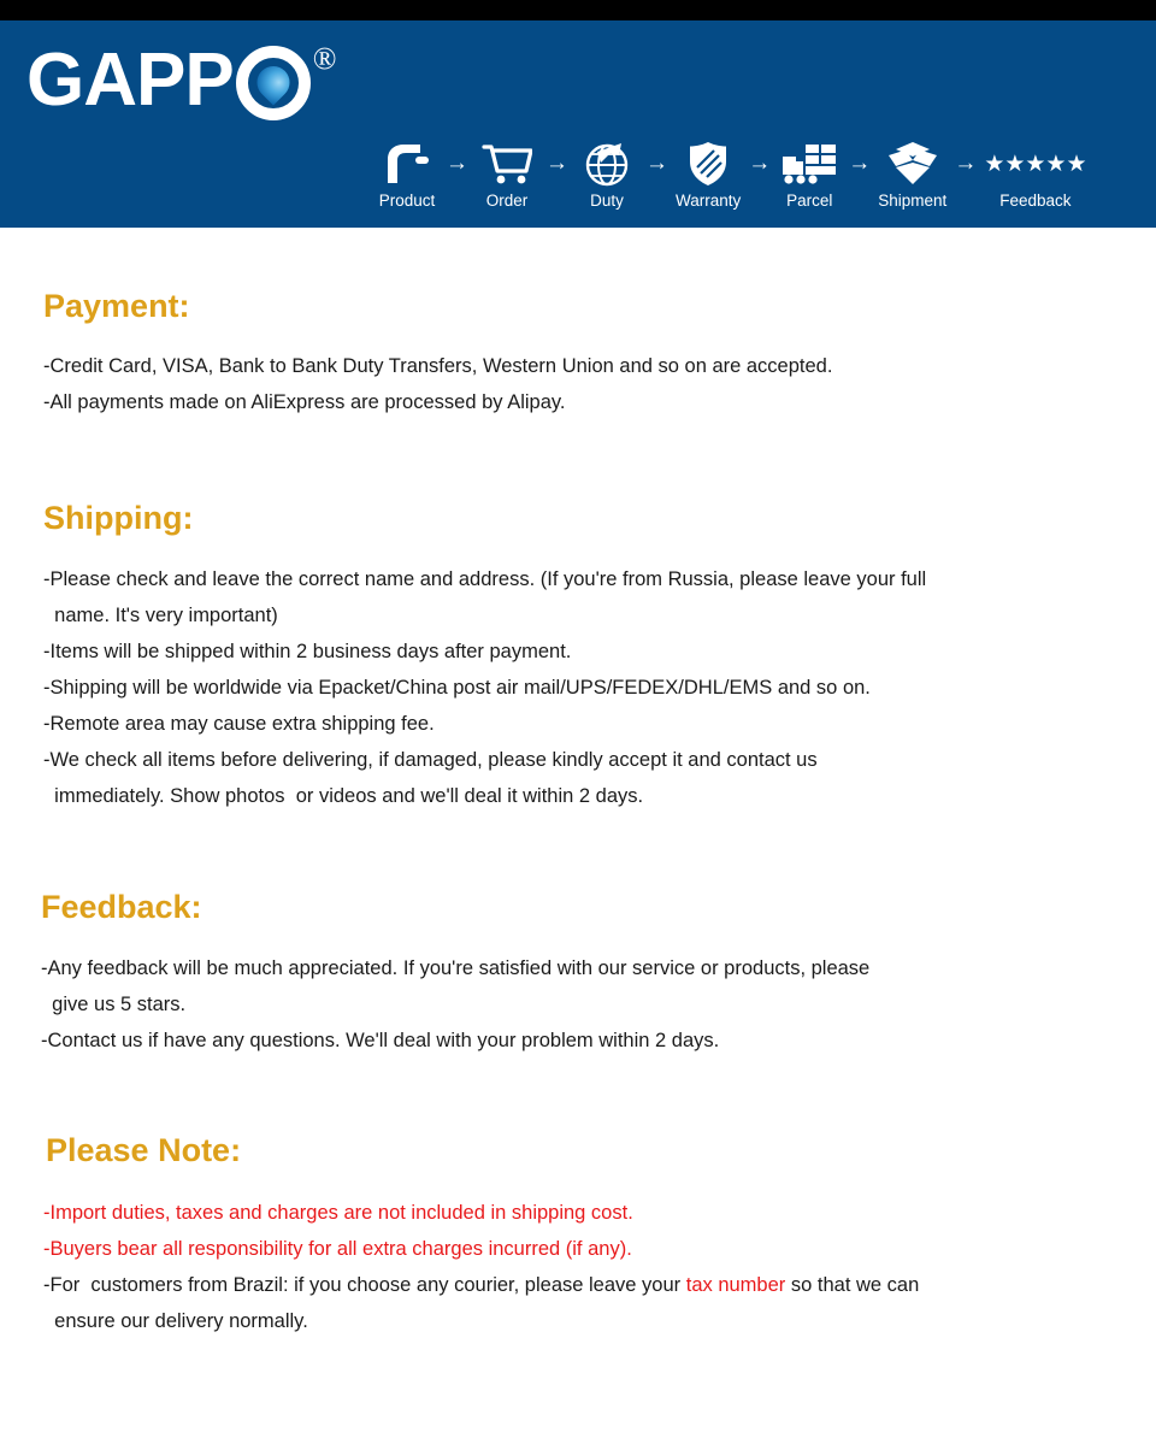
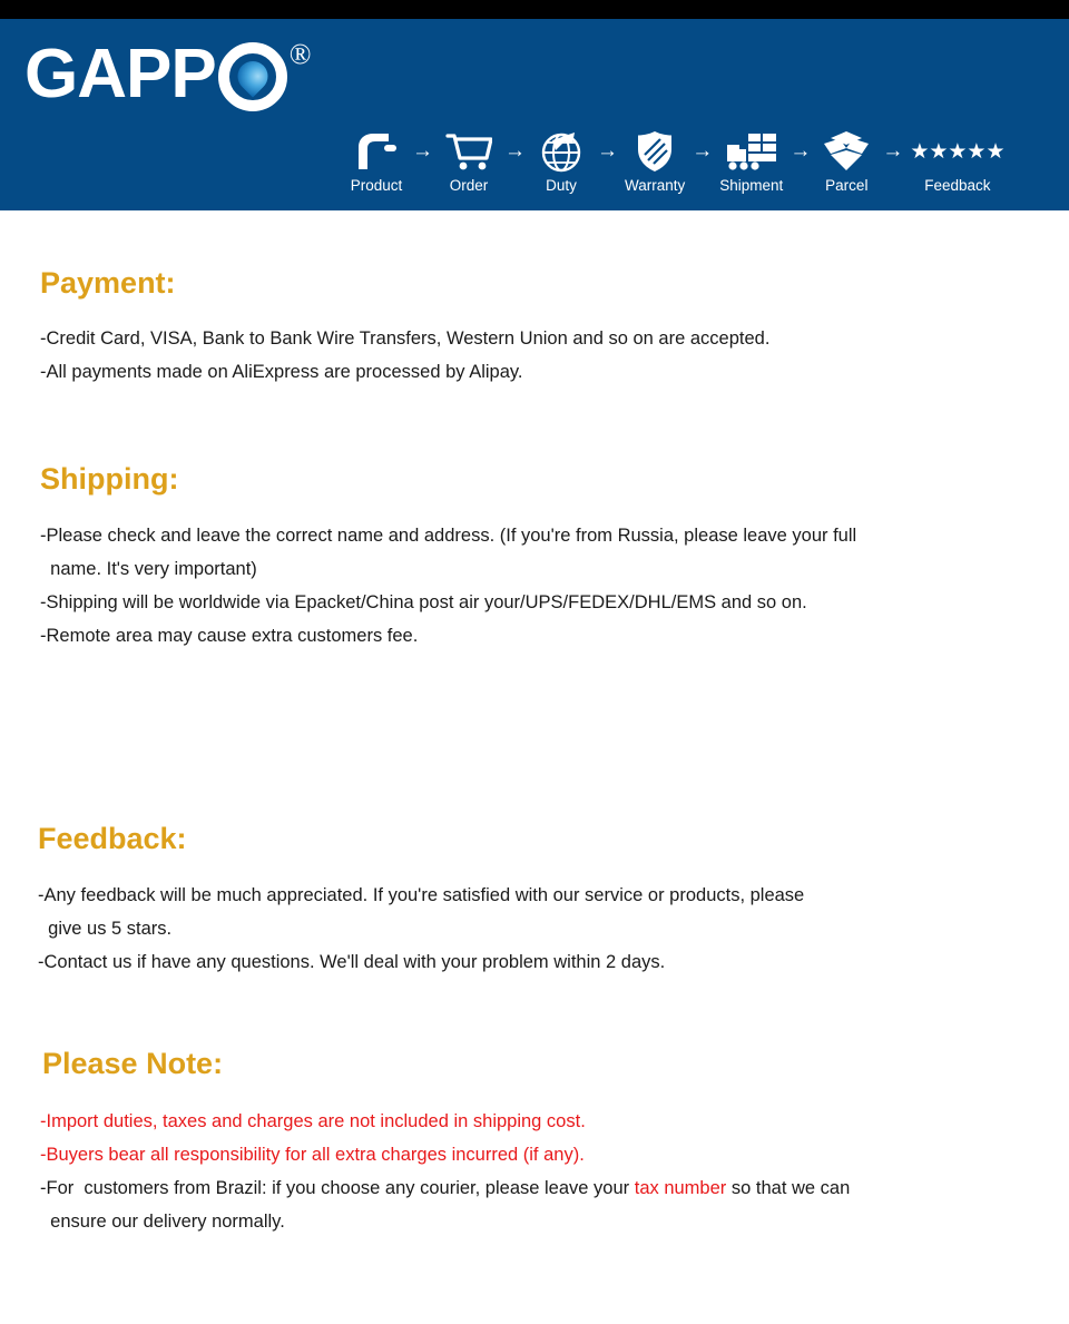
  GAPP
  ®
  Product
  →
  Order
  →
  Duty
  →
  Warranty
  →
- Parcel
+ Shipment
  →
- Shipment
+ Parcel
  →
  ★★★★★
  Feedback
  Payment:
- -Credit Card, VISA, Bank to Bank Duty Transfers, Western Union and so on are accepted.
+ -Credit Card, VISA, Bank to Bank Wire Transfers, Western Union and so on are accepted.
  -All payments made on AliExpress are processed by Alipay.
  Shipping:
  -Please check and leave the correct name and address. (If you're from Russia, please leave your full
  name. It's very important)
- -Items will be shipped within 2 business days after payment.
- -Shipping will be worldwide via Epacket/China post air mail/UPS/FEDEX/DHL/EMS and so on.
+ -Shipping will be worldwide via Epacket/China post air your/UPS/FEDEX/DHL/EMS and so on.
- -Remote area may cause extra shipping fee.
+ -Remote area may cause extra customers fee.
- -We check all items before delivering, if damaged, please kindly accept it and contact us
- immediately. Show photos or videos and we'll deal it within 2 days.
  Feedback:
  -Any feedback will be much appreciated. If you're satisfied with our service or products, please
  give us 5 stars.
  -Contact us if have any questions. We'll deal with your problem within 2 days.
  Please Note:
  -Import duties, taxes and charges are not included in shipping cost.
  -Buyers bear all responsibility for all extra charges incurred (if any).
  -For customers from Brazil: if you choose any courier, please leave your tax number so that we can
  ensure our delivery normally.
